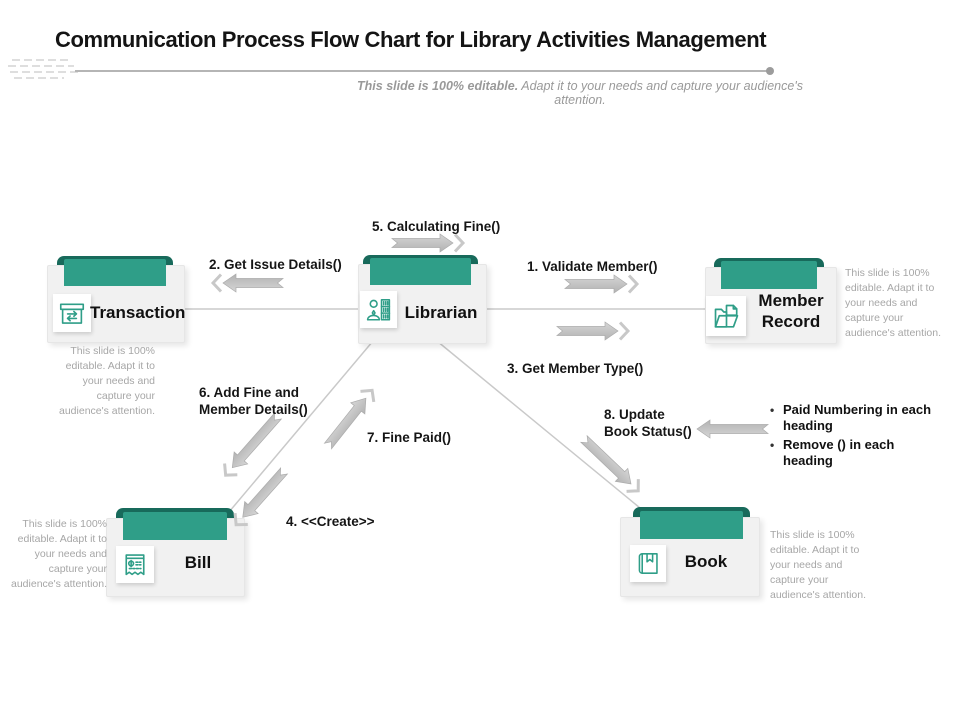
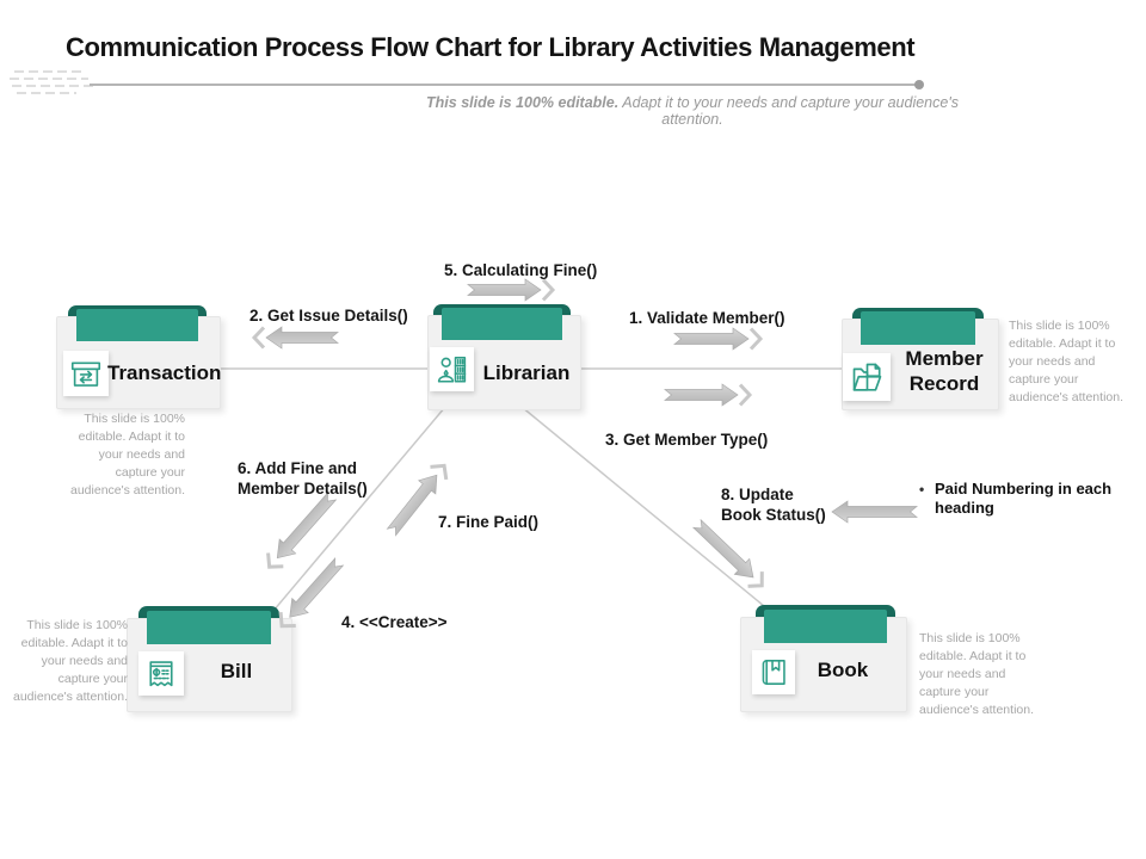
  Communication Process Flow Chart for Library Activities Management
  This slide is 100% editable. Adapt it to your needs and capture your audience's attention.
  Transaction
  Librarian
  Member Record
  Bill
  Book
  This slide is 100% editable. Adapt it to your needs and capture your audience's attention.
  This slide is 100% editable. Adapt it to your needs and capture your audience's attention.
  This slide is 100% editable. Adapt it to your needs and capture your audience's attention.
  This slide is 100% editable. Adapt it to your needs and capture your audience's attention.
  5. Calculating Fine()
  2. Get Issue Details()
  1. Validate Member()
  3. Get Member Type()
  6. Add Fine and Member Details()
  7. Fine Paid()
  4. <<Create>>
  8. Update Book Status()
  Paid Numbering in each heading
- Remove () in each heading
